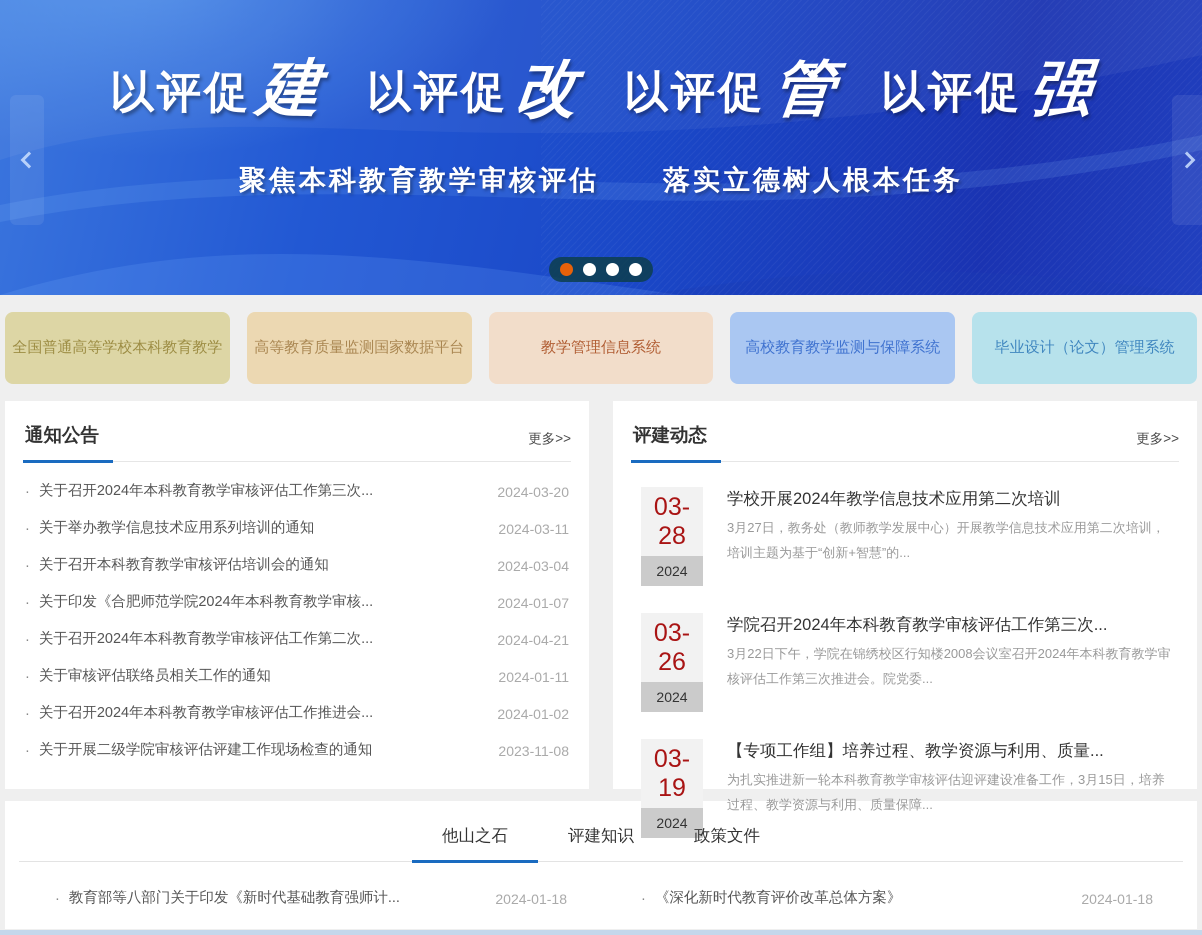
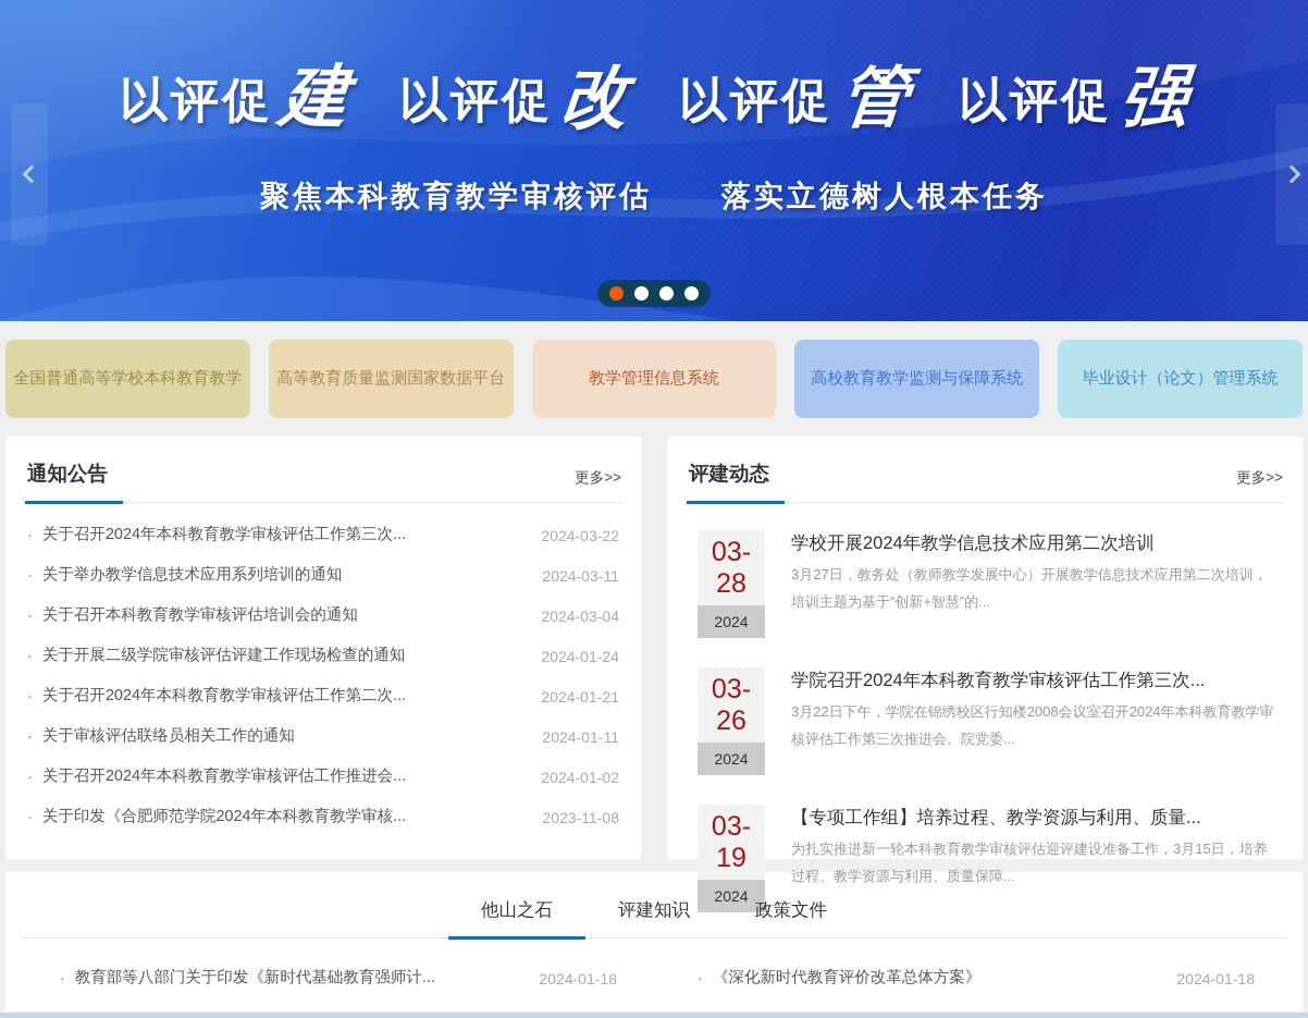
  以评促
  以评促
  以评促
  以评促
  聚焦本科教育教学审核评估
  落实立德树人根本任务
  全国普通高等学校本科教育教学
  高等教育质量监测国家数据平台
  教学管理信息系统
  高校教育教学监测与保障系统
  毕业设计（论文）管理系统
  通知公告
  更多>>
  ·
  关于召开2024年本科教育教学审核评估工作第三次...
- 2024-03-20
+ 2024-03-22
  ·
  关于举办教学信息技术应用系列培训的通知
  2024-03-11
  ·
  关于召开本科教育教学审核评估培训会的通知
  2024-03-04
  ·
- 关于印发《合肥师范学院2024年本科教育教学审核...
+ 关于开展二级学院审核评估评建工作现场检查的通知
- 2024-01-07
+ 2024-01-24
  ·
  关于召开2024年本科教育教学审核评估工作第二次...
- 2024-04-21
+ 2024-01-21
  ·
  关于审核评估联络员相关工作的通知
  2024-01-11
  ·
  关于召开2024年本科教育教学审核评估工作推进会...
  2024-01-02
  ·
- 关于开展二级学院审核评估评建工作现场检查的通知
+ 关于印发《合肥师范学院2024年本科教育教学审核...
  2023-11-08
  评建动态
  更多>>
  03-28
  2024
  学校开展2024年教学信息技术应用第二次培训
  3月27日，教务处（教师教学发展中心）开展教学信息技术应用第二次培训，培训主题为基于“创新+智慧”的...
  03-26
  2024
  学院召开2024年本科教育教学审核评估工作第三次...
  3月22日下午，学院在锦绣校区行知楼2008会议室召开2024年本科教育教学审核评估工作第三次推进会。院党委...
  03-19
  2024
  【专项工作组】培养过程、教学资源与利用、质量...
  为扎实推进新一轮本科教育教学审核评估迎评建设准备工作，3月15日，培养过程、教学资源与利用、质量保障...
  他山之石
  评建知识
  政策文件
  ·
  教育部等八部门关于印发《新时代基础教育强师计...
  2024-01-18
  ·
  《深化新时代教育评价改革总体方案》
  2024-01-18
